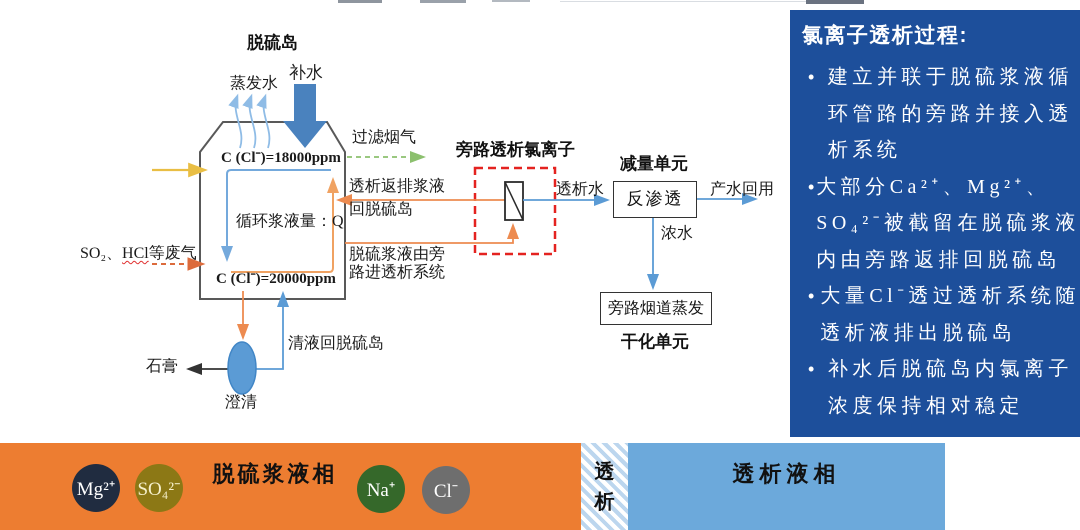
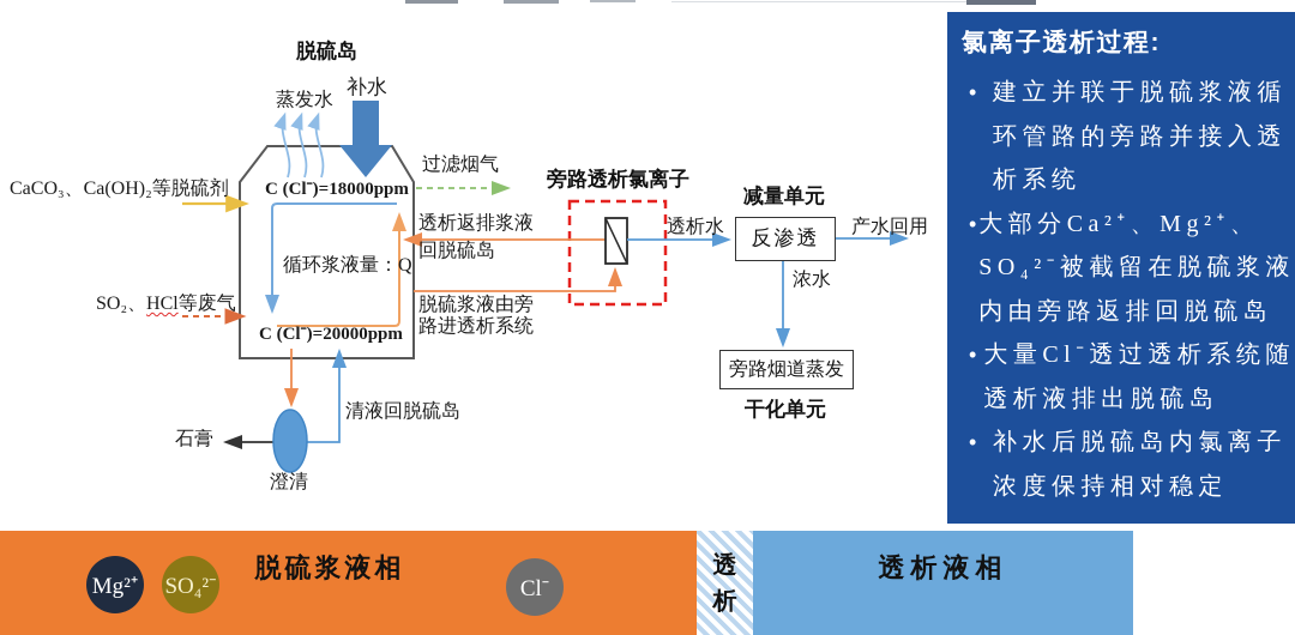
  脱硫岛
  蒸发水
  补水
+ CaCO₃、Ca(OH)₂等脱硫剂
  SO₂、HCl等废气
  过滤烟气
  C (Cl⁻)=18000ppm
  循环浆液量：Q
  C (Cl⁻)=20000ppm
  透析返排浆液
  回脱硫岛
  脱硫浆液由旁
  路进透析系统
  旁路透析氯离子
  透析水
  减量单元
  反渗透
  产水回用
  浓水
  旁路烟道蒸发
  干化单元
  清液回脱硫岛
  澄清
  石膏
  氯离子透析过程:
  •
  建立并联于脱硫浆液循
  环管路的旁路并接入透
  析系统
  •
  大部分Ca²⁺、Mg²⁺、
  SO₄²⁻被截留在脱硫浆液
  内由旁路返排回脱硫岛
  •
  大量Cl⁻透过透析系统随
  透析液排出脱硫岛
  •
  补水后脱硫岛内氯离子
  浓度保持相对稳定
  透
  析
  脱硫浆液相
  透析液相
  Mg²⁺
  SO₄²⁻
- Na⁺
  Cl⁻
